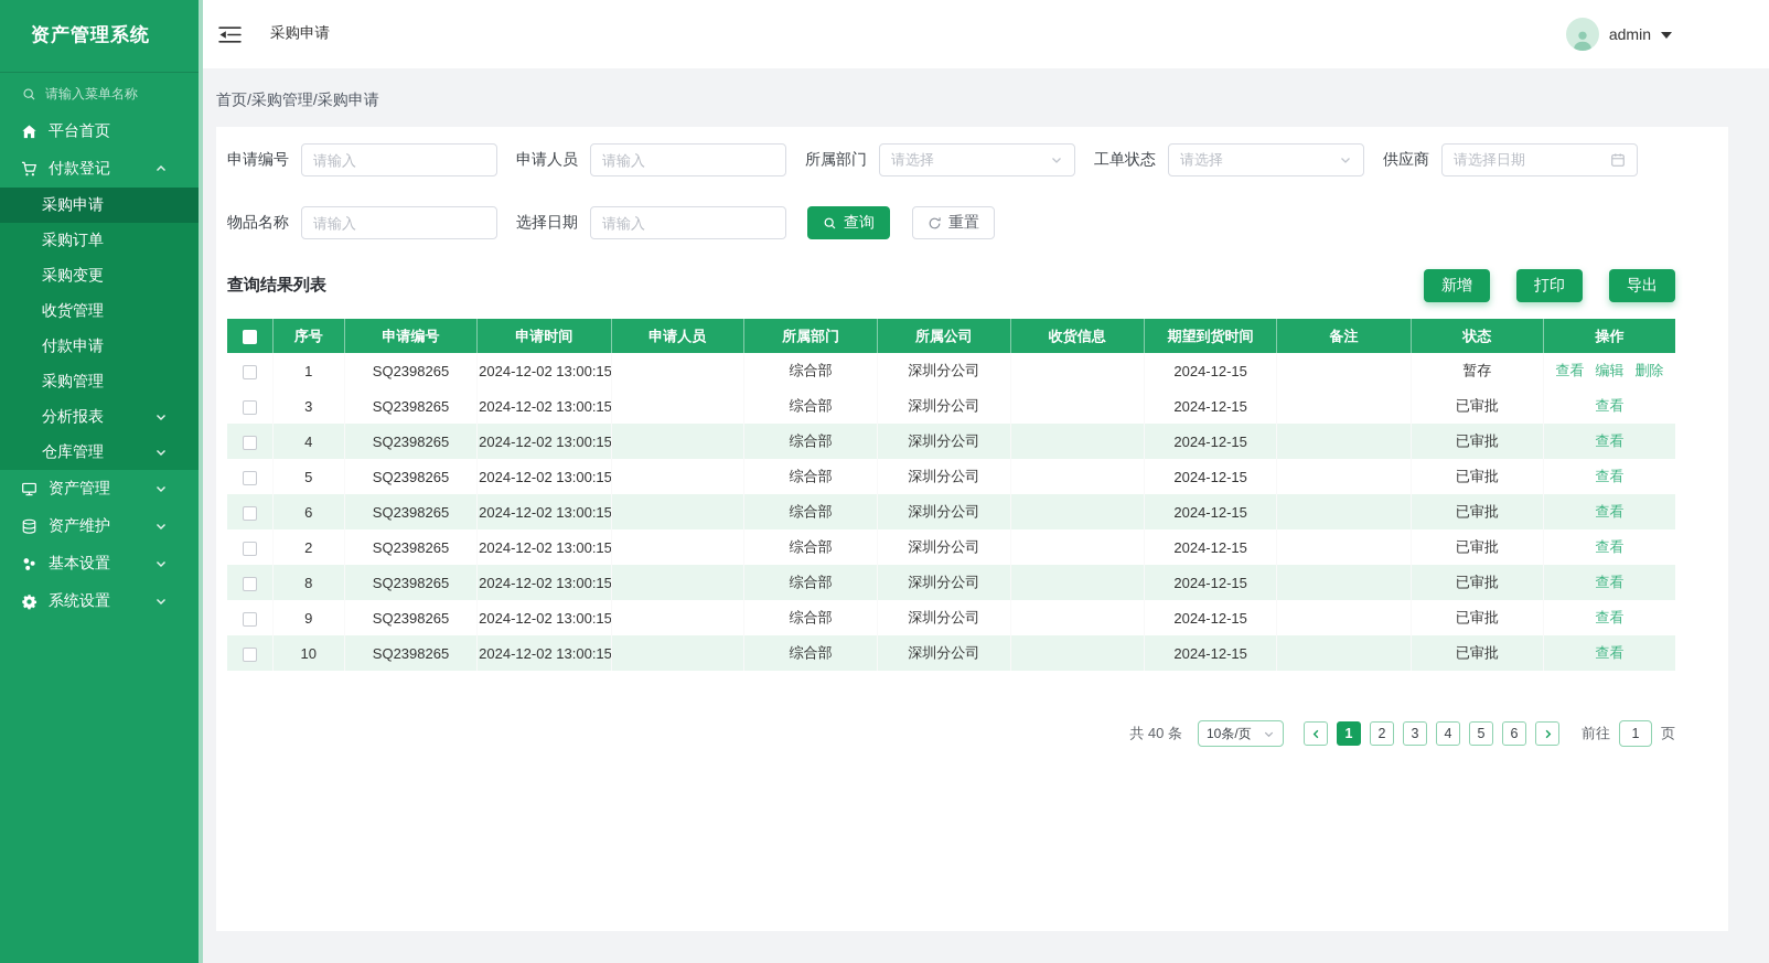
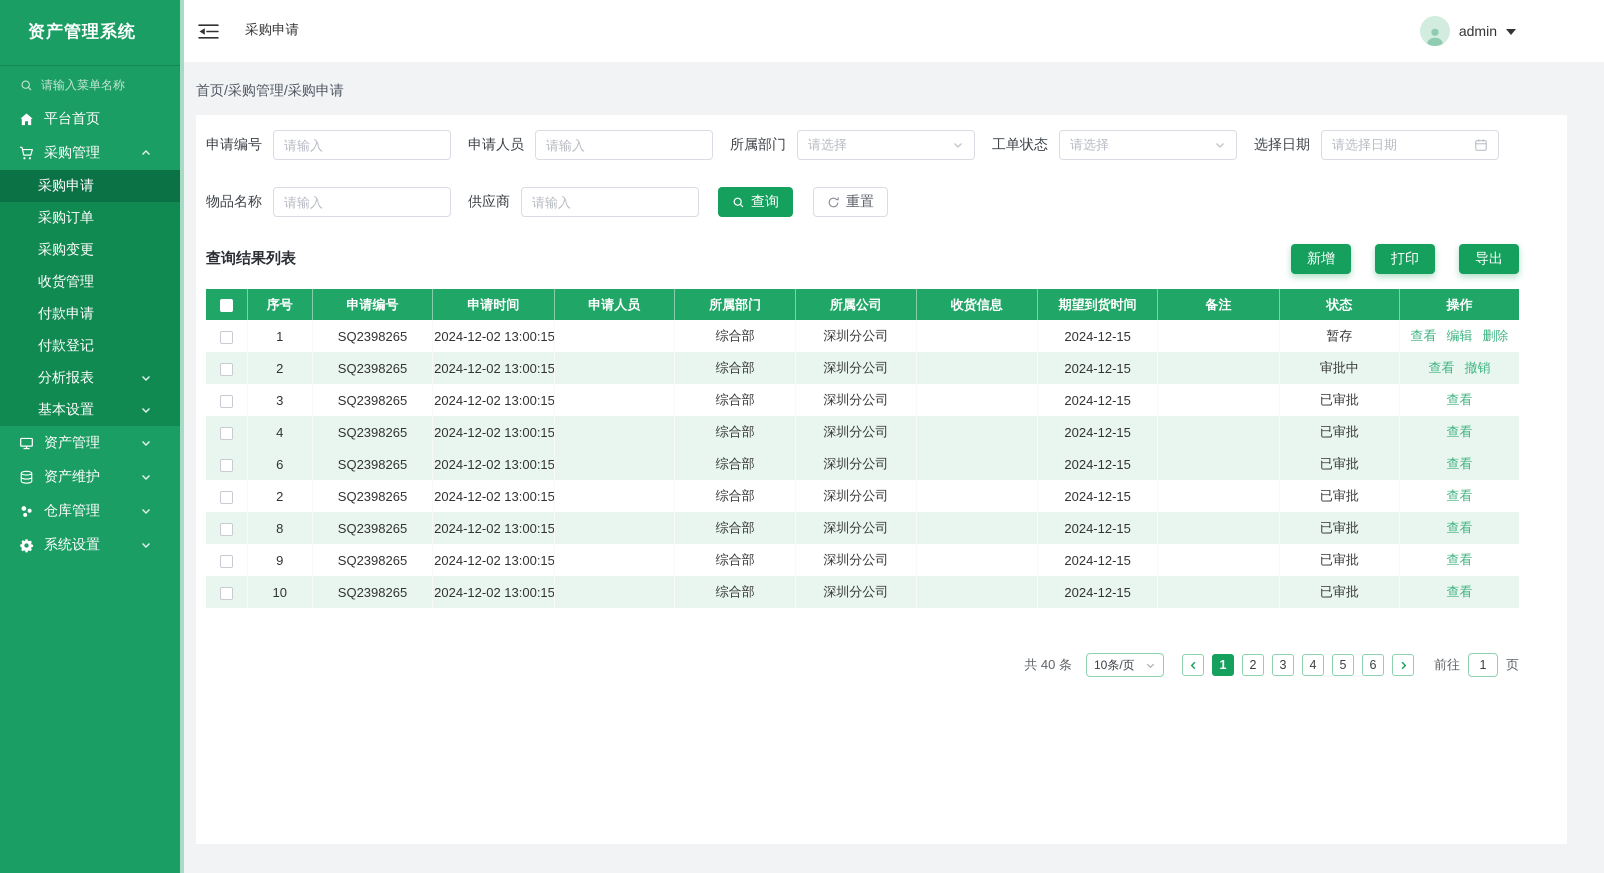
  资产管理系统
  请输入菜单名称
  平台首页
- 付款登记
+ 采购管理
  采购申请
  采购订单
  采购变更
  收货管理
  付款申请
- 采购管理
+ 付款登记
  分析报表
- 仓库管理
+ 基本设置
  资产管理
  资产维护
- 基本设置
+ 仓库管理
  系统设置
  采购申请
  admin
  首页/采购管理/采购申请
  申请编号
  请输入
  申请人员
  请输入
  所属部门
  请选择
  工单状态
  请选择
- 供应商
+ 选择日期
  请选择日期
  物品名称
  请输入
- 选择日期
+ 供应商
  请输入
  查询
  重置
  查询结果列表
  新增
  打印
  导出
  	序号	申请编号	申请时间	申请人员	所属部门	所属公司	收货信息	期望到货时间	备注	状态	操作
  	1	SQ2398265	2024-12-02 13:00:15		综合部	深圳分公司		2024-12-15		暂存	查看 编辑 删除
+ 	2	SQ2398265	2024-12-02 13:00:15		综合部	深圳分公司		2024-12-15		审批中	查看 撤销
  	3	SQ2398265	2024-12-02 13:00:15		综合部	深圳分公司		2024-12-15		已审批	查看
  	4	SQ2398265	2024-12-02 13:00:15		综合部	深圳分公司		2024-12-15		已审批	查看
- 	5	SQ2398265	2024-12-02 13:00:15		综合部	深圳分公司		2024-12-15		已审批	查看
  	6	SQ2398265	2024-12-02 13:00:15		综合部	深圳分公司		2024-12-15		已审批	查看
  	2	SQ2398265	2024-12-02 13:00:15		综合部	深圳分公司		2024-12-15		已审批	查看
  	8	SQ2398265	2024-12-02 13:00:15		综合部	深圳分公司		2024-12-15		已审批	查看
  	9	SQ2398265	2024-12-02 13:00:15		综合部	深圳分公司		2024-12-15		已审批	查看
  	10	SQ2398265	2024-12-02 13:00:15		综合部	深圳分公司		2024-12-15		已审批	查看
  共 40 条
  10条/页
  1
  2
  3
  4
  5
  6
  前往
  1
  页
